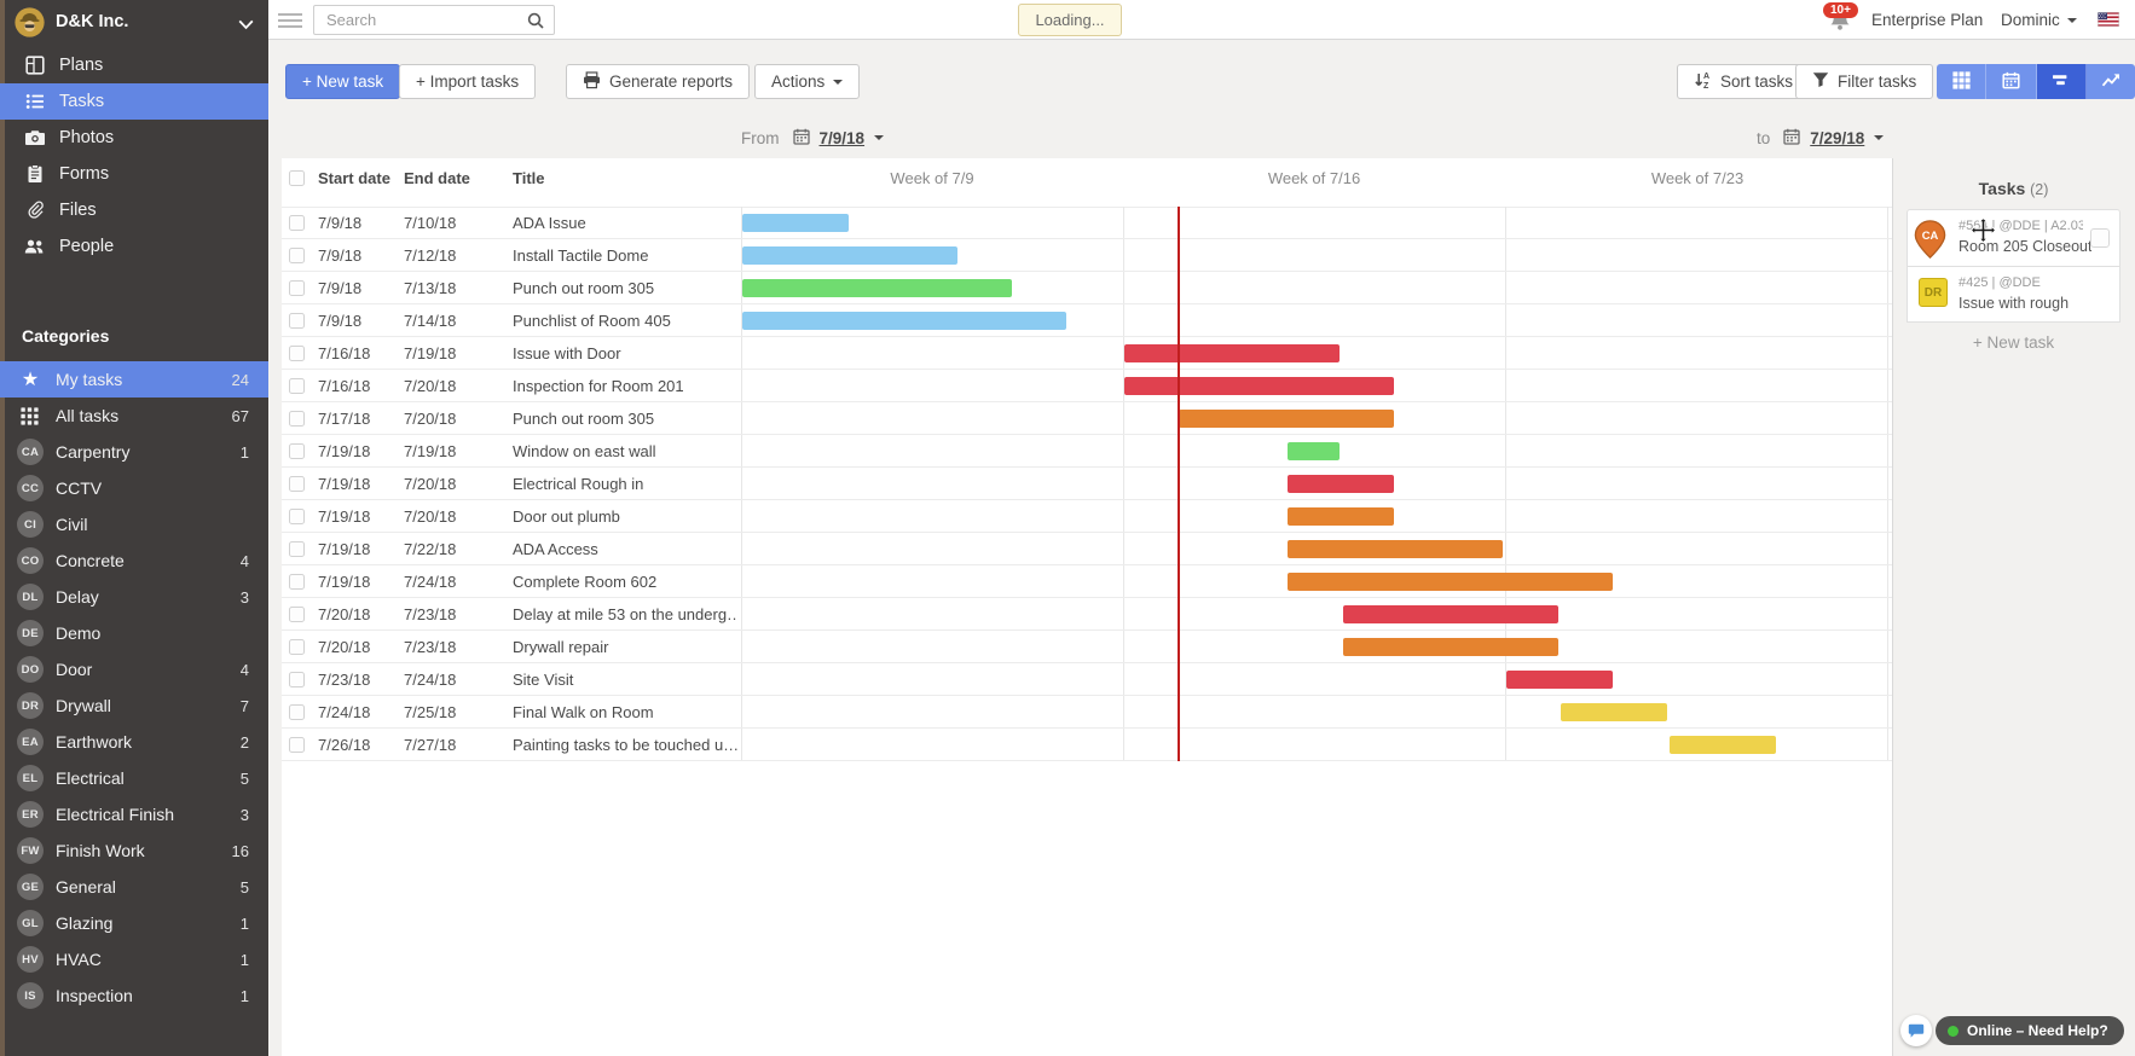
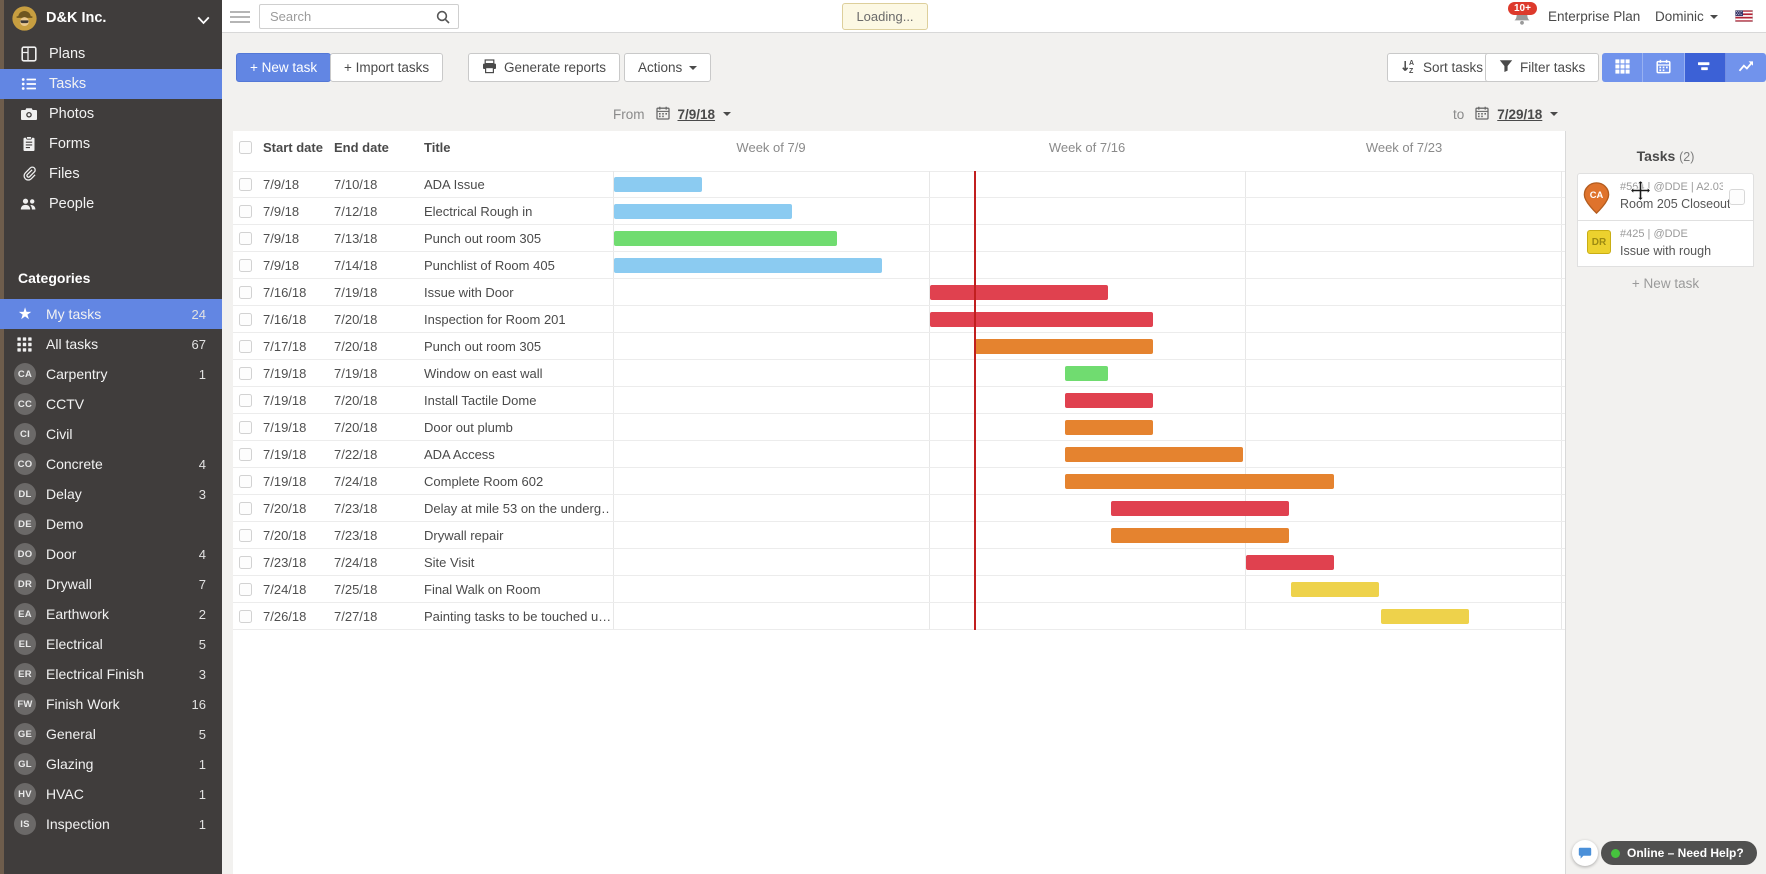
  D&K Inc.
  Plans
  Tasks
  Photos
  Forms
  Files
  People
  Categories
  ★
  My tasks
  24
  All tasks
  67
  CA
  Carpentry
  1
  CC
  CCTV
  CI
  Civil
  CO
  Concrete
  4
  DL
  Delay
  3
  DE
  Demo
  DO
  Door
  4
  DR
  Drywall
  7
  EA
  Earthwork
  2
  EL
  Electrical
  5
  ER
  Electrical Finish
  3
  FW
  Finish Work
  16
  GE
  General
  5
  GL
  Glazing
  1
  HV
  HVAC
  1
  IS
  Inspection
  1
  Search
  Loading...
  10+
  Enterprise Plan
  Dominic
  + New task
  + Import tasks
  Generate reports
  Actions
  Sort tasks
  Filter tasks
  From
  7/9/18
  to
  7/29/18
  Start date
  End date
  Title
  Week of 7/9
  Week of 7/16
  Week of 7/23
  7/9/18
  7/10/18
  ADA Issue
  7/9/18
  7/12/18
- Install Tactile Dome
+ Electrical Rough in
  7/9/18
  7/13/18
  Punch out room 305
  7/9/18
  7/14/18
  Punchlist of Room 405
  7/16/18
  7/19/18
  Issue with Door
  7/16/18
  7/20/18
  Inspection for Room 201
  7/17/18
  7/20/18
  Punch out room 305
  7/19/18
  7/19/18
  Window on east wall
  7/19/18
  7/20/18
- Electrical Rough in
+ Install Tactile Dome
  7/19/18
  7/20/18
  Door out plumb
  7/19/18
  7/22/18
  ADA Access
  7/19/18
  7/24/18
  Complete Room 602
  7/20/18
  7/23/18
  Delay at mile 53 on the underg…
  7/20/18
  7/23/18
  Drywall repair
  7/23/18
  7/24/18
  Site Visit
  7/24/18
  7/25/18
  Final Walk on Room
  7/26/18
  7/27/18
  Painting tasks to be touched u…
  Tasks (2)
  CA
  #56 | @DDE | A2.03
  Room 205 Closeout
  DR
  #425 | @DDE
  Issue with rough
  + New task
  Online – Need Help?
